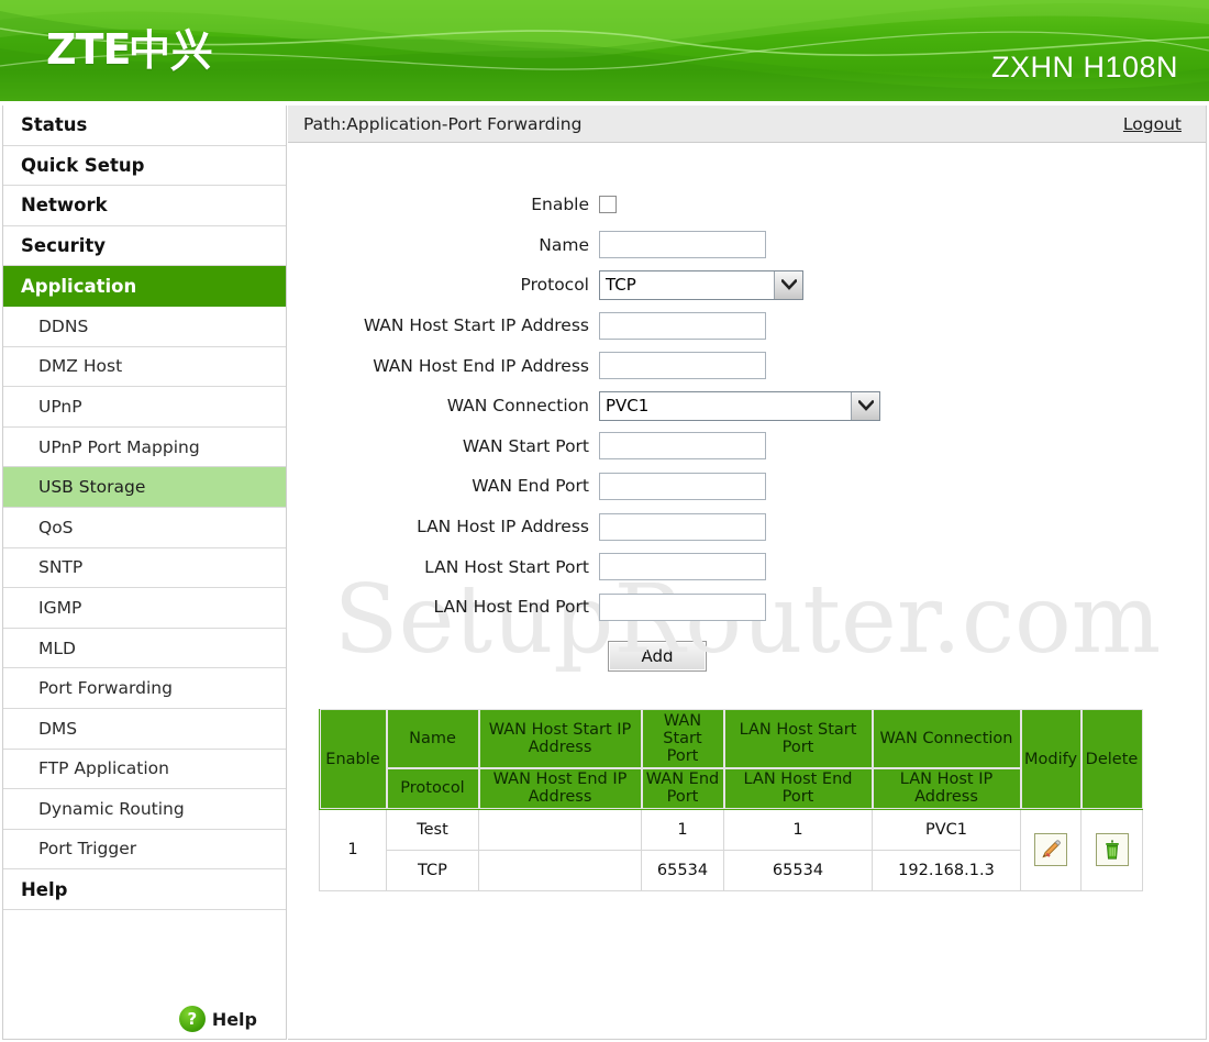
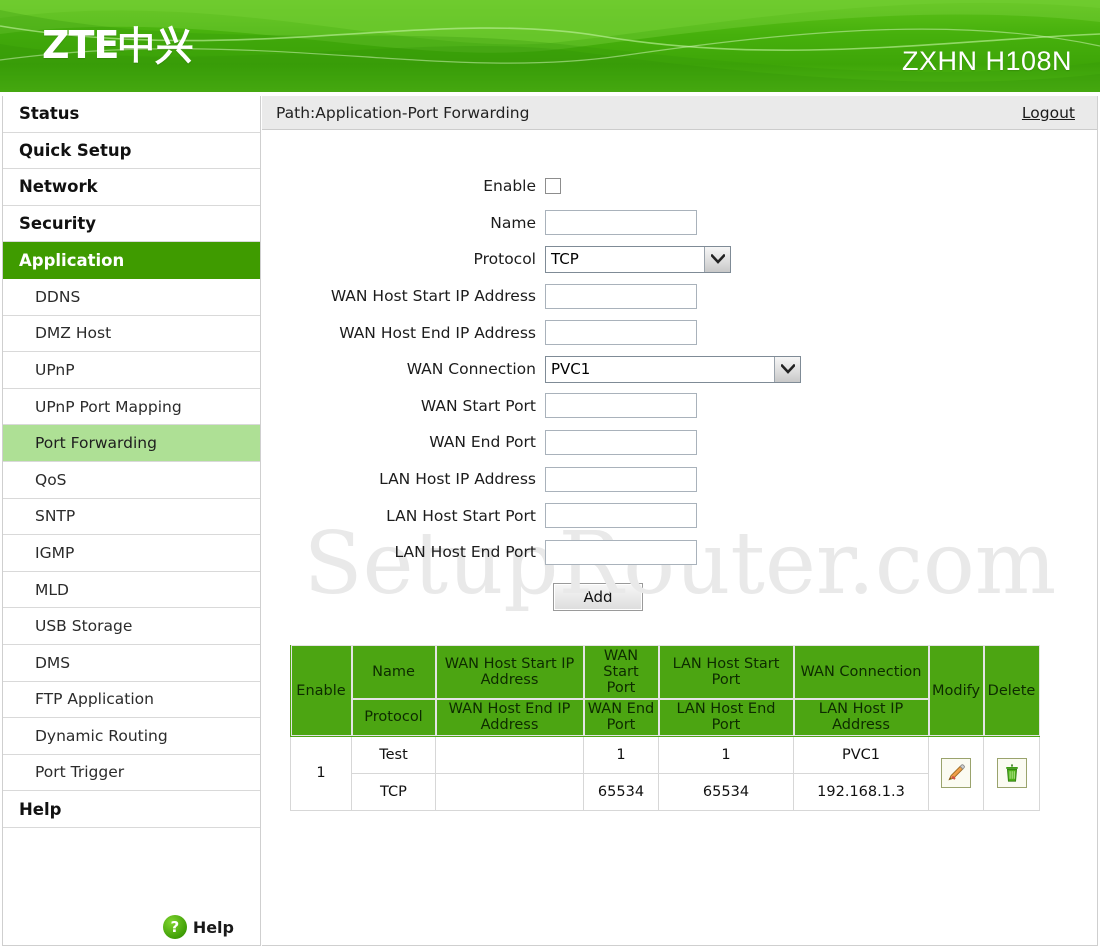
  ZTE中兴
  ZXHN H108N
  Status
  Quick Setup
  Network
  Security
  Application
  DDNS
  DMZ Host
  UPnP
  UPnP Port Mapping
- USB Storage
+ Port Forwarding
  QoS
  SNTP
  IGMP
  MLD
- Port Forwarding
+ USB Storage
  DMS
  FTP Application
  Dynamic Routing
  Port Trigger
  Help
  ?
  Help
  Path:Application-Port Forwarding
  Logout
  Setuputer.com
  Enable
  Name
  Protocol
  TCP
  WAN Host Start IP Address
  WAN Host End IP Address
  WAN Connection
  PVC1
  WAN Start Port
  WAN End Port
  LAN Host IP Address
  LAN Host Start Port
  LAN Host End Port
  Add
  Enable	Name	WAN Host Start IP Address	WAN Start Port	LAN Host Start Port	WAN Connection	Modify	Delete
  Protocol	WAN Host End IP Address	WAN End Port	LAN Host End Port	LAN Host IP Address
  1	Test		1	1	PVC1
  TCP		65534	65534	192.168.1.3
